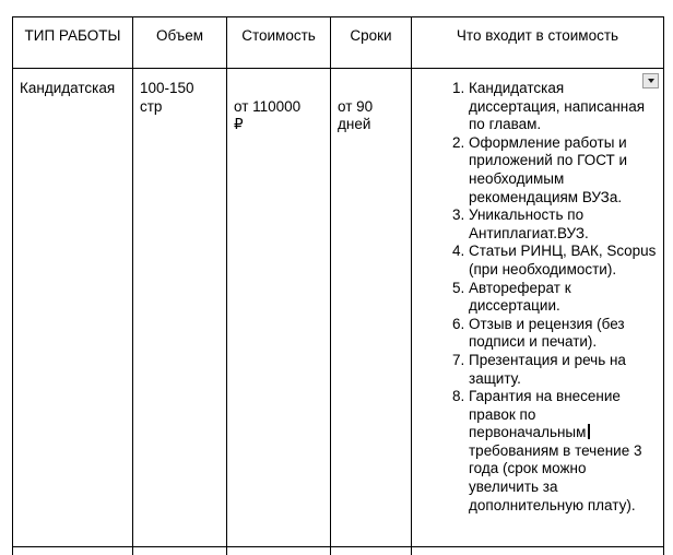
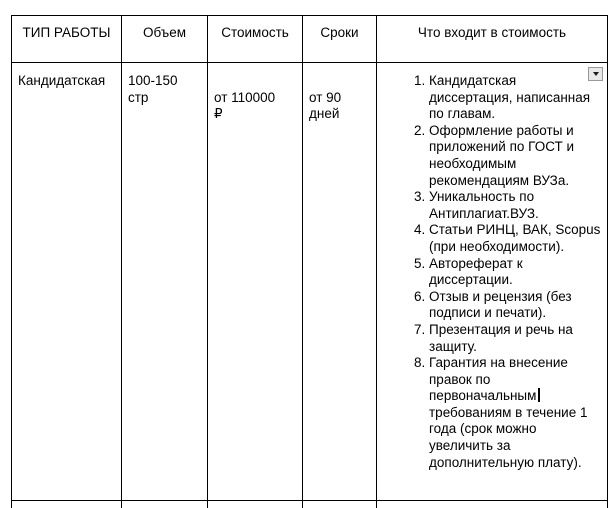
  ТИП РАБОТЫ	Объем	Стоимость	Сроки	Что входит в стоимость
- Кандидатская	100-150 стр	от 110000 ₽	от 90 дней	Кандидатская диссертация, написанная по главам. Оформление работы и приложений по ГОСТ и необходимым рекомендациям ВУЗа. Уникальность по Антиплагиат.ВУЗ. Статьи РИНЦ, ВАК, Scopus (при необходимости). Автореферат к диссертации. Отзыв и рецензия (без подписи и печати). Презентация и речь на защиту. Гарантия на внесение правок по первоначальным требованиям в течение 3 года (срок можно увеличить за дополнительную плату).
+ Кандидатская	100-150 стр	от 110000 ₽	от 90 дней	Кандидатская диссертация, написанная по главам. Оформление работы и приложений по ГОСТ и необходимым рекомендациям ВУЗа. Уникальность по Антиплагиат.ВУЗ. Статьи РИНЦ, ВАК, Scopus (при необходимости). Автореферат к диссертации. Отзыв и рецензия (без подписи и печати). Презентация и речь на защиту. Гарантия на внесение правок по первоначальным требованиям в течение 1 года (срок можно увеличить за дополнительную плату).
